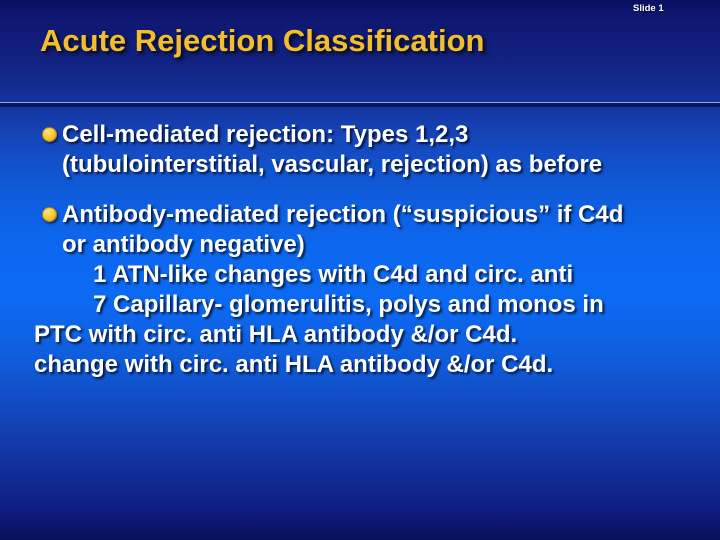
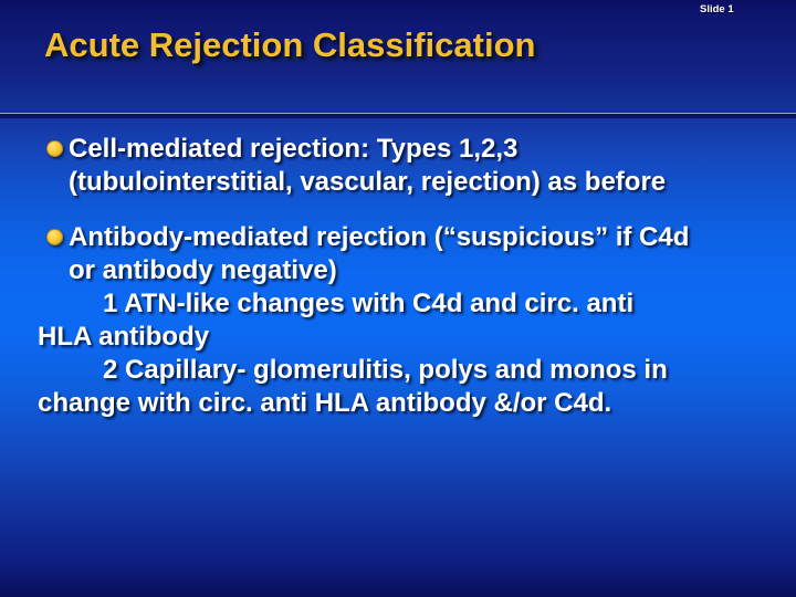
  Slide 1
  Acute Rejection Classification
  Cell-mediated rejection: Types 1,2,3
  (tubulointerstitial, vascular, rejection) as before
  Antibody-mediated rejection (“suspicious” if C4d
  or antibody negative)
  1 ATN-like changes with C4d and circ. anti
+ HLA antibody
- 7 Capillary- glomerulitis, polys and monos in
+ 2 Capillary- glomerulitis, polys and monos in
- PTC with circ. anti HLA antibody &/or C4d.
  change with circ. anti HLA antibody &/or C4d.
